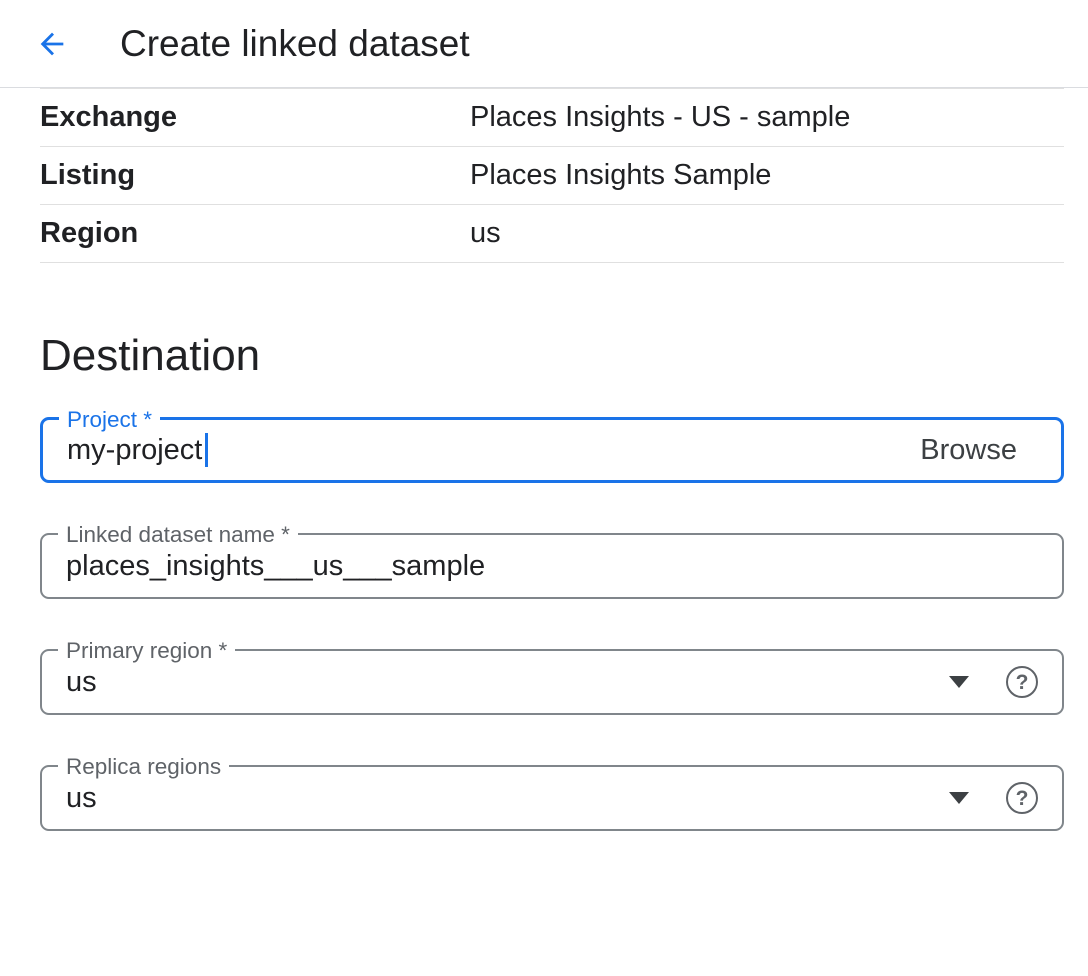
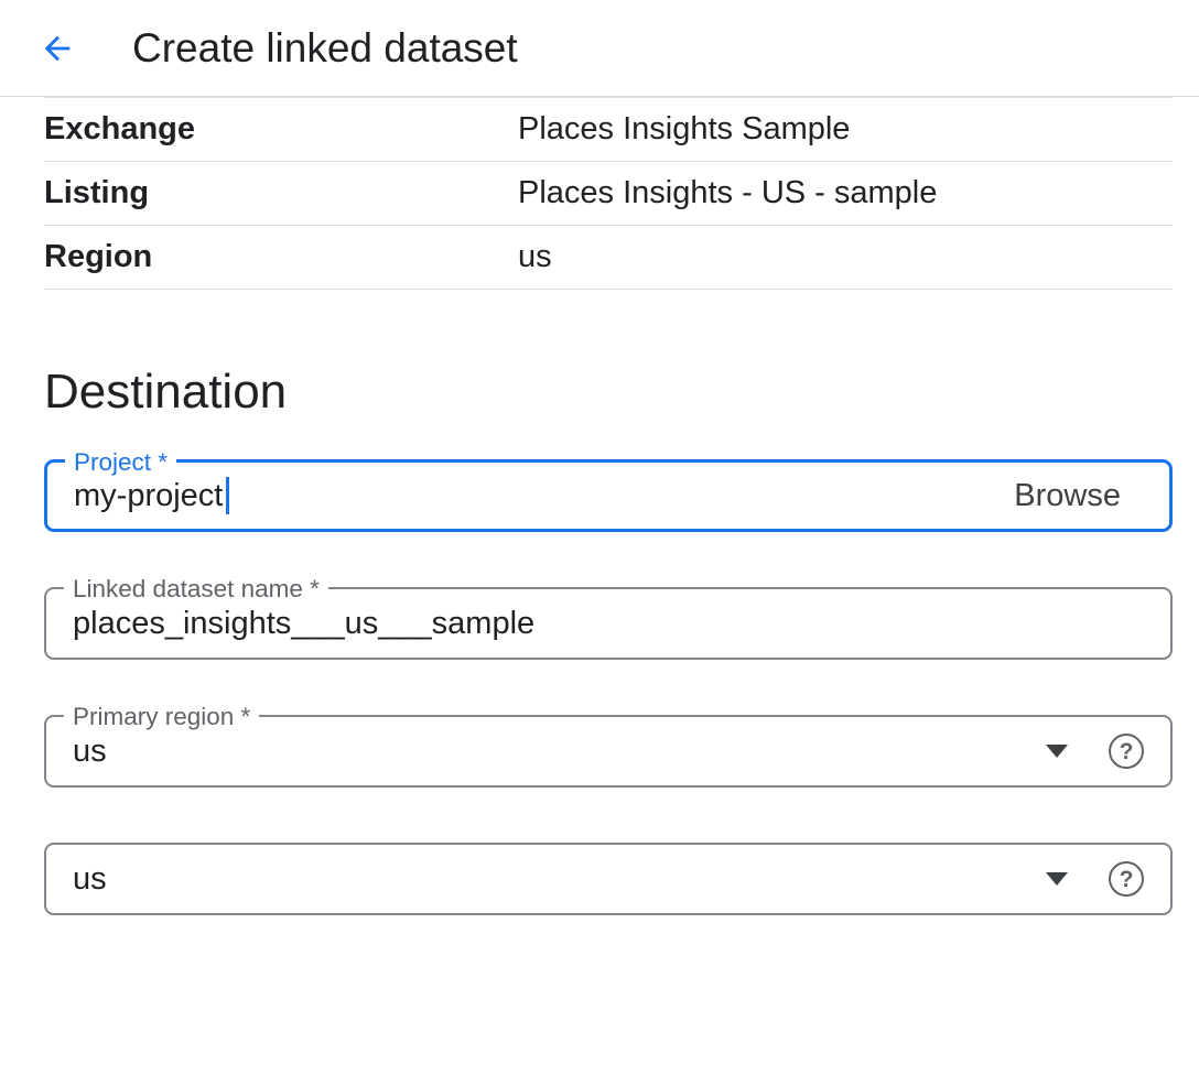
  Create linked dataset
  Exchange
- Places Insights - US - sample
+ Places Insights Sample
  Listing
- Places Insights Sample
+ Places Insights - US - sample
  Region
  us
  Destination
  Project *
  my-project
  Browse
  Linked dataset name *
  places_insights___us___sample
  Primary region *
  us
  ?
- Replica regions
  us
  ?
